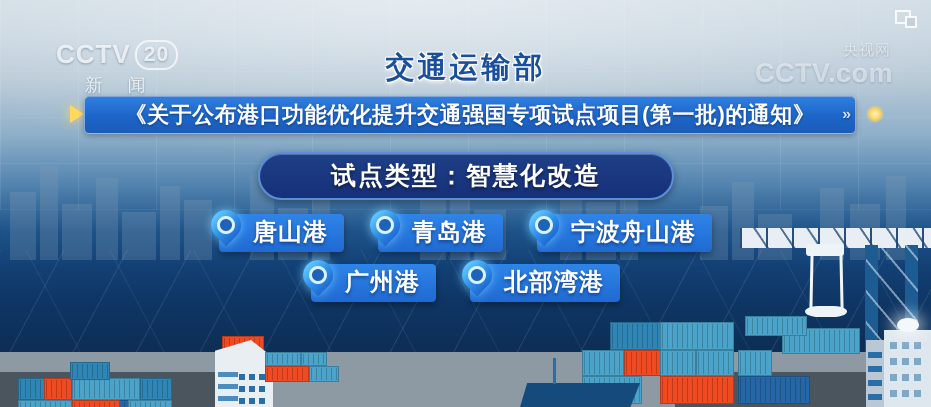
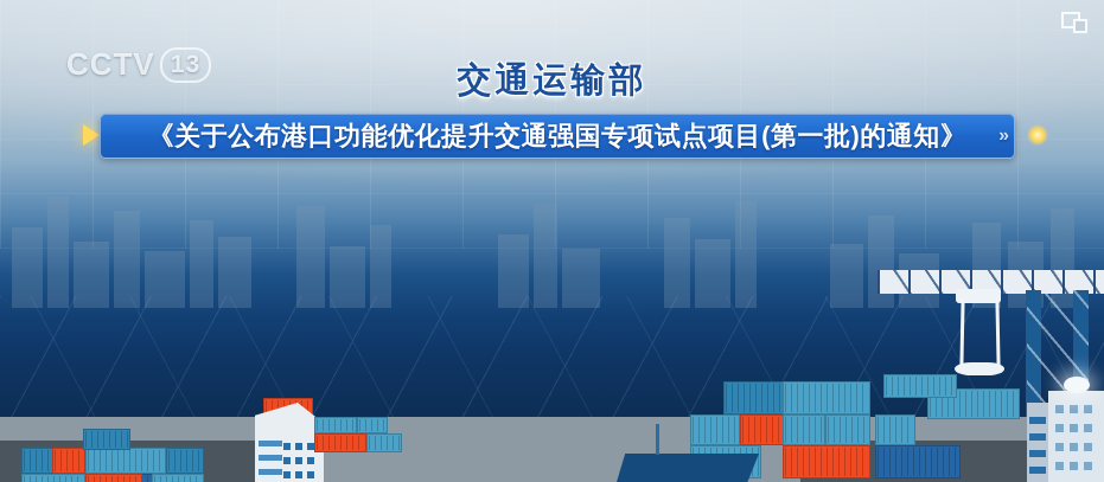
- CCTV 20
+ CCTV 13
- 新 闻
- 央视网
- CCTV.com
  交通运输部
  《关于公布港口功能优化提升交通强国专项试点项目(第一批)的通知》
  »
- 试点类型：智慧化改造
- 唐山港
- 青岛港
- 宁波舟山港
- 广州港
- 北部湾港
